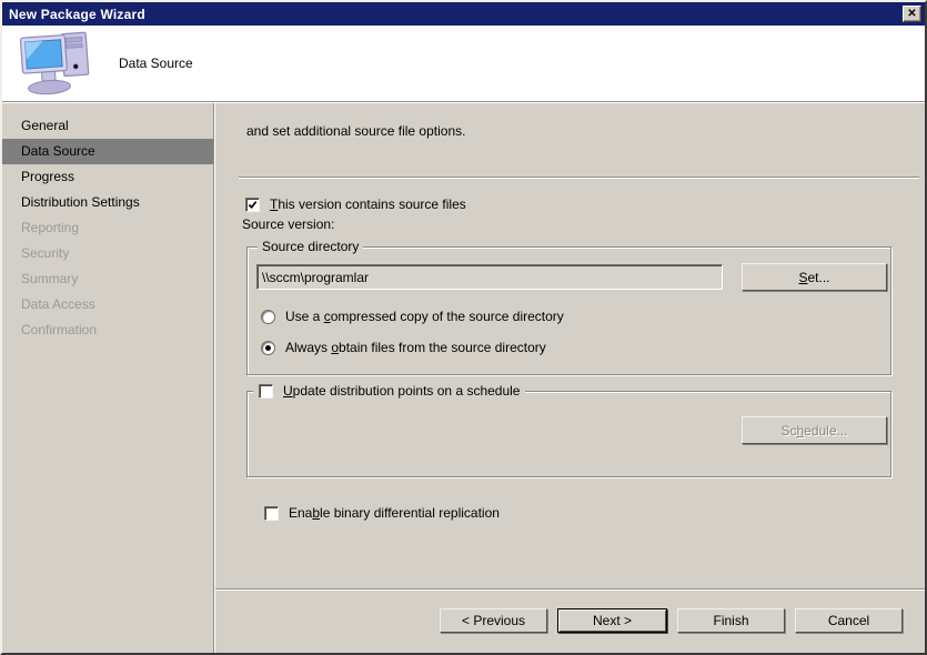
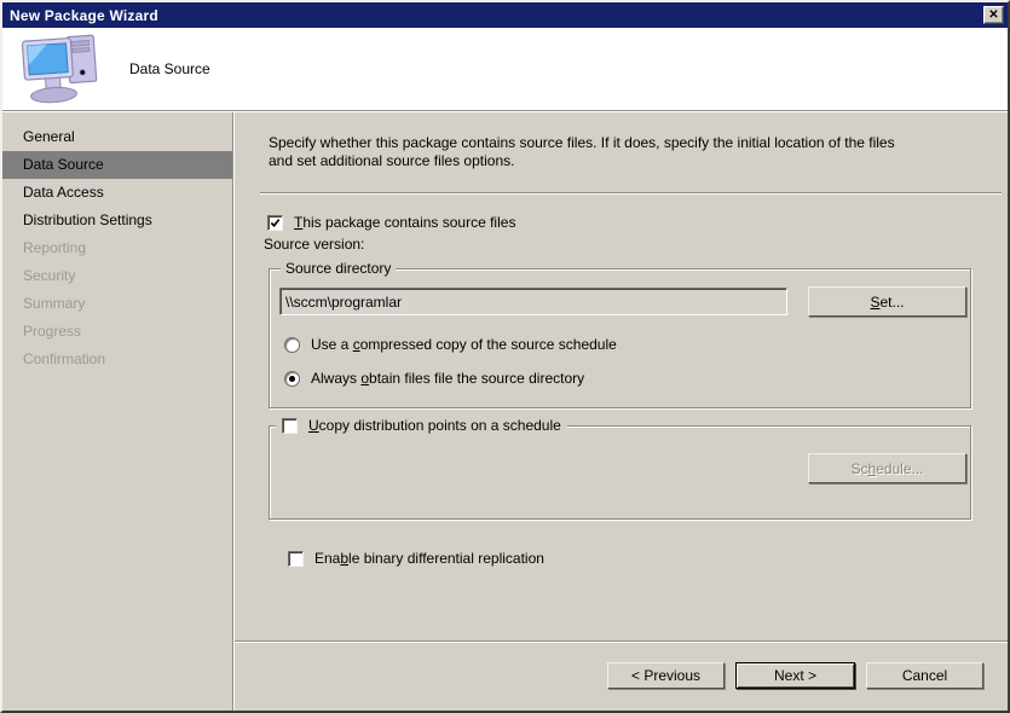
  New Package Wizard
  ✕
  Data Source
  General
  Data Source
- Progress
+ Data Access
  Distribution Settings
  Reporting
  Security
  Summary
- Data Access
+ Progress
  Confirmation
+ Specify whether this package contains source files. If it does, specify the initial location of the files
- and set additional source file options.
+ and set additional source files options.
- This version contains source files
+ This package contains source files
  Source version:
  Source directory
  \\sccm\programlar
  Set...
- Use a compressed copy of the source directory
+ Use a compressed copy of the source schedule
- Always obtain files from the source directory
+ Always obtain files file the source directory
- Update distribution points on a schedule
+ Ucopy distribution points on a schedule
  Schedule...
  Enable binary differential replication
  < Previous
  Next >
- Finish
  Cancel
